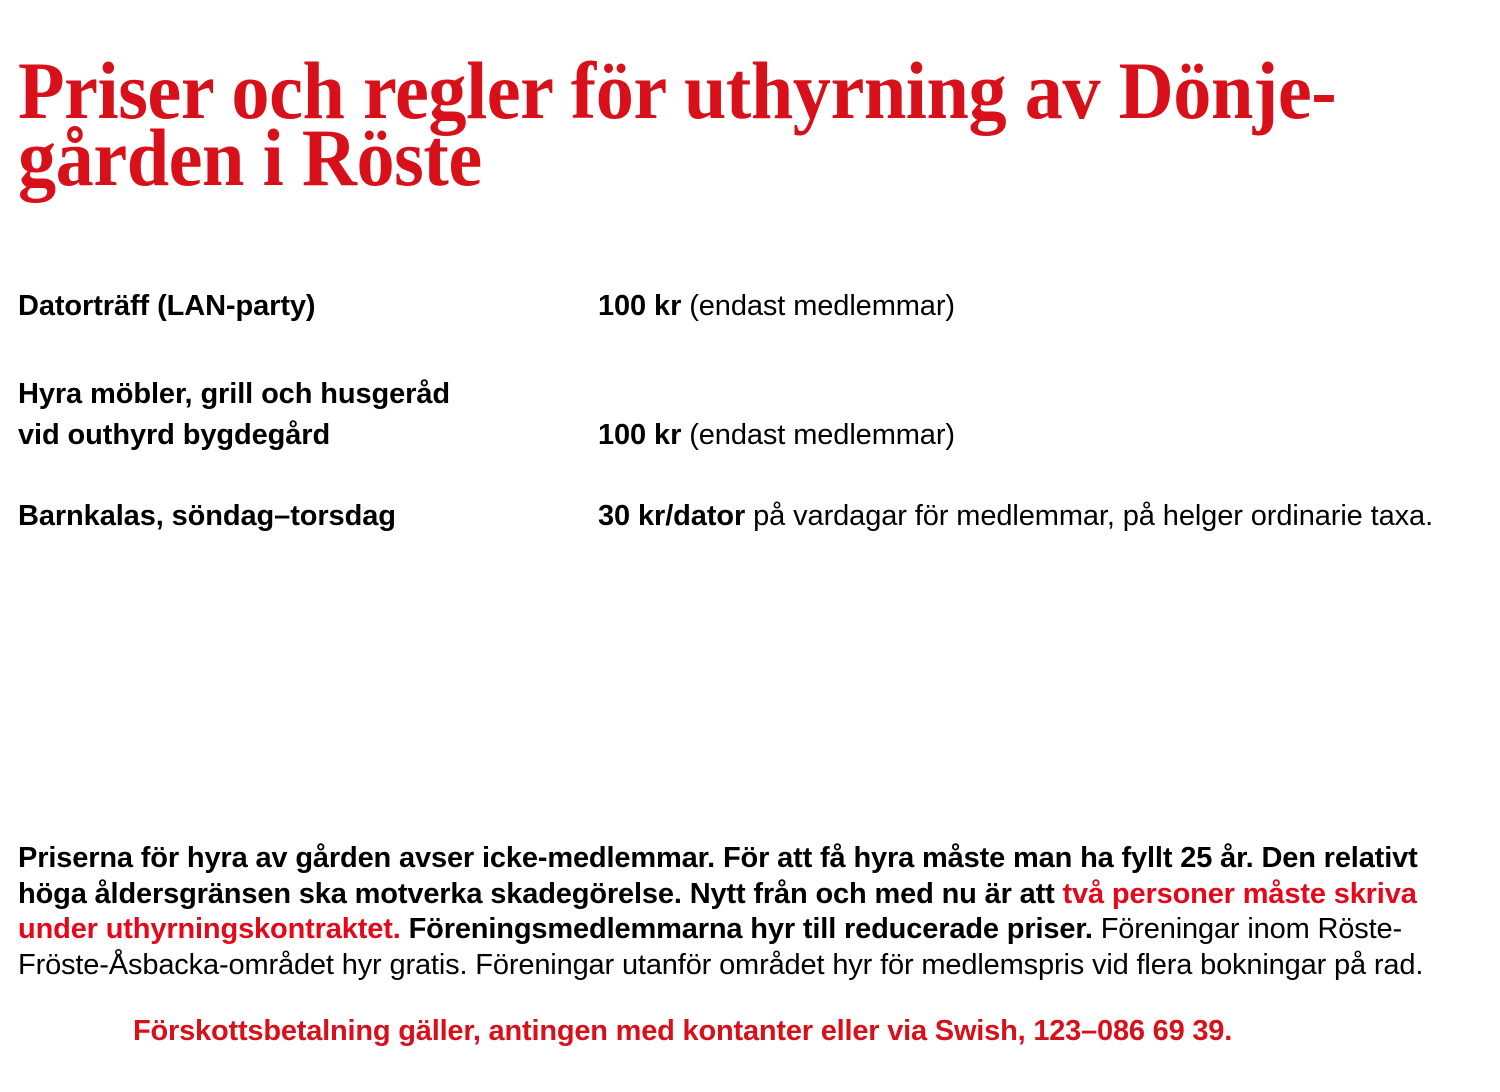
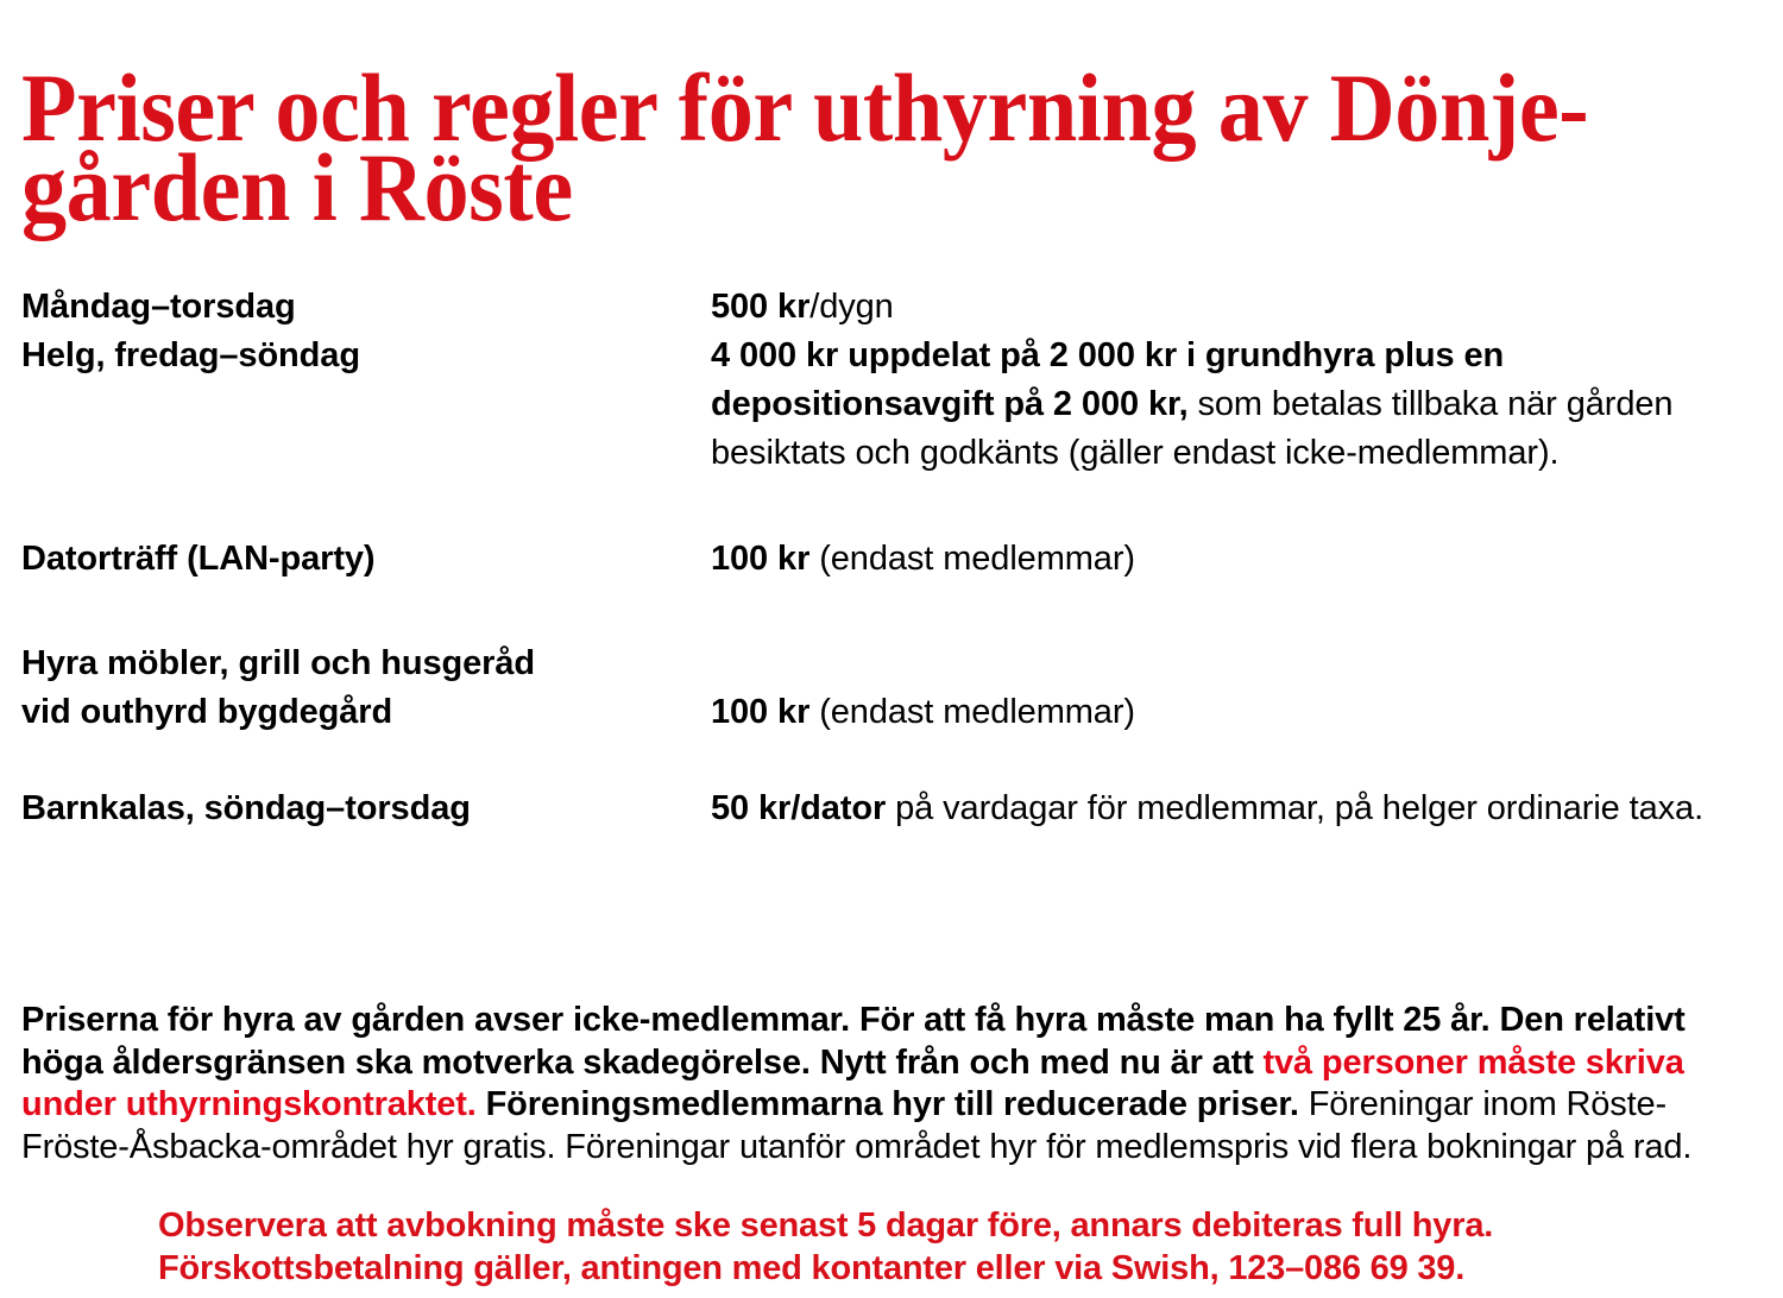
  Priser och regler för uthyrning av Dönje-
  gården i Röste
+ Måndag–torsdag
+ 500 kr/dygn
+ Helg, fredag–söndag
+ 4 000 kr uppdelat på 2 000 kr i grundhyra plus en depositionsavgift på 2 000 kr, som betalas tillbaka när gården besiktats och godkänts (gäller endast icke-medlemmar).
  Datorträff (LAN-party)
  100 kr (endast medlemmar)
  Hyra möbler, grill och husgeråd
  vid outhyrd bygdegård
  100 kr (endast medlemmar)
  Barnkalas, söndag–torsdag
- 30 kr/dator på vardagar för medlemmar, på helger ordinarie taxa.
+ 50 kr/dator på vardagar för medlemmar, på helger ordinarie taxa.
  Priserna för hyra av gården avser icke-medlemmar. För att få hyra måste man ha fyllt 25 år. Den relativt höga åldersgränsen ska motverka skadegörelse. Nytt från och med nu är att två personer måste skriva under uthyrningskontraktet. Föreningsmedlemmarna hyr till reducerade priser. Föreningar inom Röste-Fröste-Åsbacka-området hyr gratis. Föreningar utanför området hyr för medlemspris vid flera bokningar på rad.
+ Observera att avbokning måste ske senast 5 dagar före, annars debiteras full hyra.
  Förskottsbetalning gäller, antingen med kontanter eller via Swish, 123–086 69 39.
